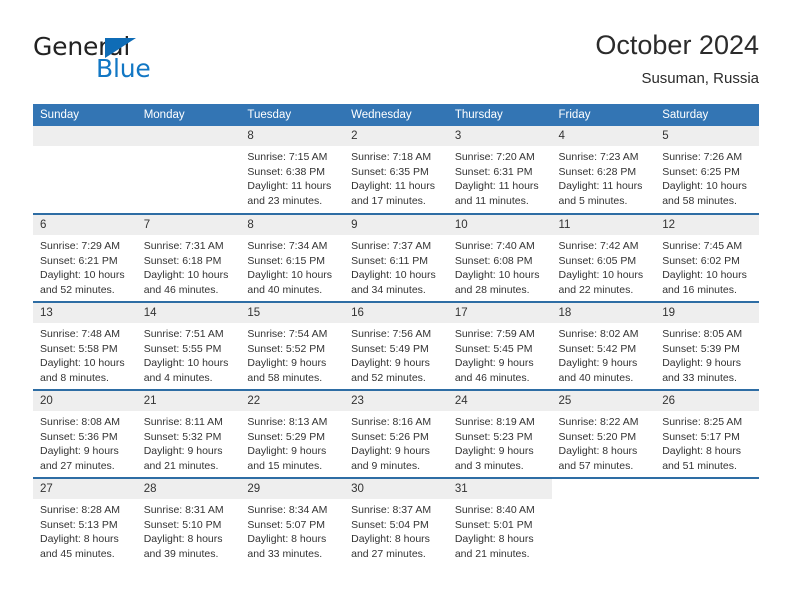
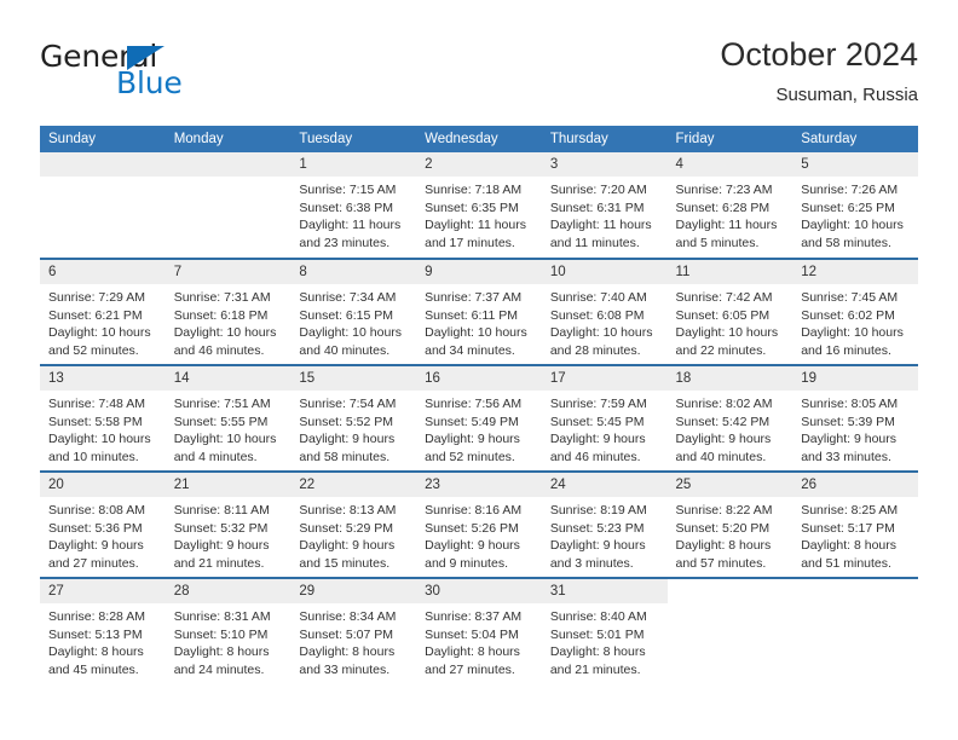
  General
  Blue
  October 2024
  Susuman, Russia
  Sunday	Monday	Tuesday	Wednesday	Thursday	Friday	Saturday
- 		8Sunrise: 7:15 AMSunset: 6:38 PMDaylight: 11 hoursand 23 minutes.	2Sunrise: 7:18 AMSunset: 6:35 PMDaylight: 11 hoursand 17 minutes.	3Sunrise: 7:20 AMSunset: 6:31 PMDaylight: 11 hoursand 11 minutes.	4Sunrise: 7:23 AMSunset: 6:28 PMDaylight: 11 hoursand 5 minutes.	5Sunrise: 7:26 AMSunset: 6:25 PMDaylight: 10 hoursand 58 minutes.
+ 		1Sunrise: 7:15 AMSunset: 6:38 PMDaylight: 11 hoursand 23 minutes.	2Sunrise: 7:18 AMSunset: 6:35 PMDaylight: 11 hoursand 17 minutes.	3Sunrise: 7:20 AMSunset: 6:31 PMDaylight: 11 hoursand 11 minutes.	4Sunrise: 7:23 AMSunset: 6:28 PMDaylight: 11 hoursand 5 minutes.	5Sunrise: 7:26 AMSunset: 6:25 PMDaylight: 10 hoursand 58 minutes.
  6Sunrise: 7:29 AMSunset: 6:21 PMDaylight: 10 hoursand 52 minutes.	7Sunrise: 7:31 AMSunset: 6:18 PMDaylight: 10 hoursand 46 minutes.	8Sunrise: 7:34 AMSunset: 6:15 PMDaylight: 10 hoursand 40 minutes.	9Sunrise: 7:37 AMSunset: 6:11 PMDaylight: 10 hoursand 34 minutes.	10Sunrise: 7:40 AMSunset: 6:08 PMDaylight: 10 hoursand 28 minutes.	11Sunrise: 7:42 AMSunset: 6:05 PMDaylight: 10 hoursand 22 minutes.	12Sunrise: 7:45 AMSunset: 6:02 PMDaylight: 10 hoursand 16 minutes.
- 13Sunrise: 7:48 AMSunset: 5:58 PMDaylight: 10 hoursand 8 minutes.	14Sunrise: 7:51 AMSunset: 5:55 PMDaylight: 10 hoursand 4 minutes.	15Sunrise: 7:54 AMSunset: 5:52 PMDaylight: 9 hoursand 58 minutes.	16Sunrise: 7:56 AMSunset: 5:49 PMDaylight: 9 hoursand 52 minutes.	17Sunrise: 7:59 AMSunset: 5:45 PMDaylight: 9 hoursand 46 minutes.	18Sunrise: 8:02 AMSunset: 5:42 PMDaylight: 9 hoursand 40 minutes.	19Sunrise: 8:05 AMSunset: 5:39 PMDaylight: 9 hoursand 33 minutes.
+ 13Sunrise: 7:48 AMSunset: 5:58 PMDaylight: 10 hoursand 10 minutes.	14Sunrise: 7:51 AMSunset: 5:55 PMDaylight: 10 hoursand 4 minutes.	15Sunrise: 7:54 AMSunset: 5:52 PMDaylight: 9 hoursand 58 minutes.	16Sunrise: 7:56 AMSunset: 5:49 PMDaylight: 9 hoursand 52 minutes.	17Sunrise: 7:59 AMSunset: 5:45 PMDaylight: 9 hoursand 46 minutes.	18Sunrise: 8:02 AMSunset: 5:42 PMDaylight: 9 hoursand 40 minutes.	19Sunrise: 8:05 AMSunset: 5:39 PMDaylight: 9 hoursand 33 minutes.
  20Sunrise: 8:08 AMSunset: 5:36 PMDaylight: 9 hoursand 27 minutes.	21Sunrise: 8:11 AMSunset: 5:32 PMDaylight: 9 hoursand 21 minutes.	22Sunrise: 8:13 AMSunset: 5:29 PMDaylight: 9 hoursand 15 minutes.	23Sunrise: 8:16 AMSunset: 5:26 PMDaylight: 9 hoursand 9 minutes.	24Sunrise: 8:19 AMSunset: 5:23 PMDaylight: 9 hoursand 3 minutes.	25Sunrise: 8:22 AMSunset: 5:20 PMDaylight: 8 hoursand 57 minutes.	26Sunrise: 8:25 AMSunset: 5:17 PMDaylight: 8 hoursand 51 minutes.
- 27Sunrise: 8:28 AMSunset: 5:13 PMDaylight: 8 hoursand 45 minutes.	28Sunrise: 8:31 AMSunset: 5:10 PMDaylight: 8 hoursand 39 minutes.	29Sunrise: 8:34 AMSunset: 5:07 PMDaylight: 8 hoursand 33 minutes.	30Sunrise: 8:37 AMSunset: 5:04 PMDaylight: 8 hoursand 27 minutes.	31Sunrise: 8:40 AMSunset: 5:01 PMDaylight: 8 hoursand 21 minutes.
+ 27Sunrise: 8:28 AMSunset: 5:13 PMDaylight: 8 hoursand 45 minutes.	28Sunrise: 8:31 AMSunset: 5:10 PMDaylight: 8 hoursand 24 minutes.	29Sunrise: 8:34 AMSunset: 5:07 PMDaylight: 8 hoursand 33 minutes.	30Sunrise: 8:37 AMSunset: 5:04 PMDaylight: 8 hoursand 27 minutes.	31Sunrise: 8:40 AMSunset: 5:01 PMDaylight: 8 hoursand 21 minutes.
